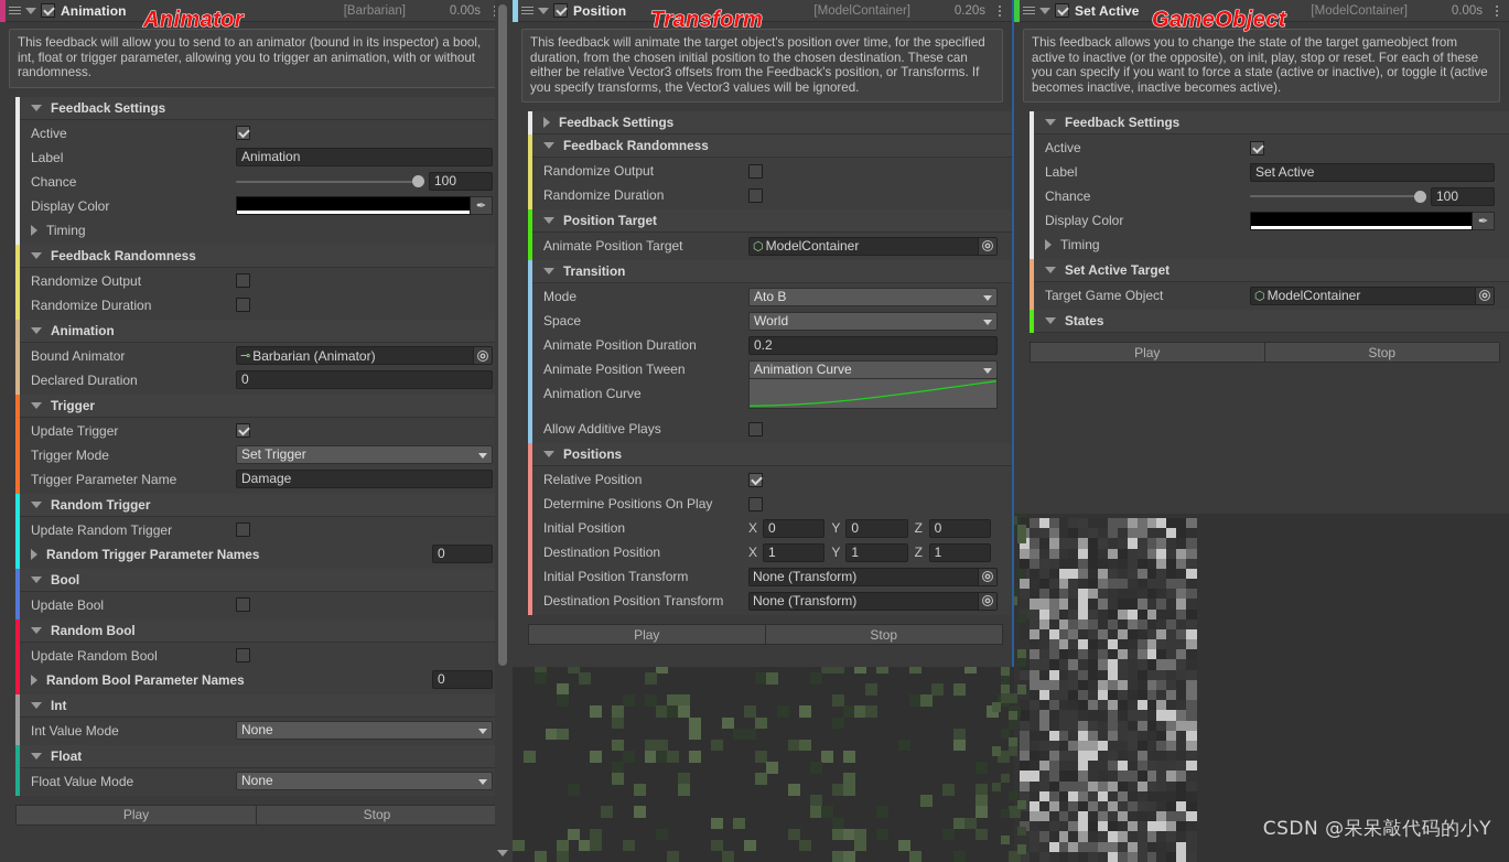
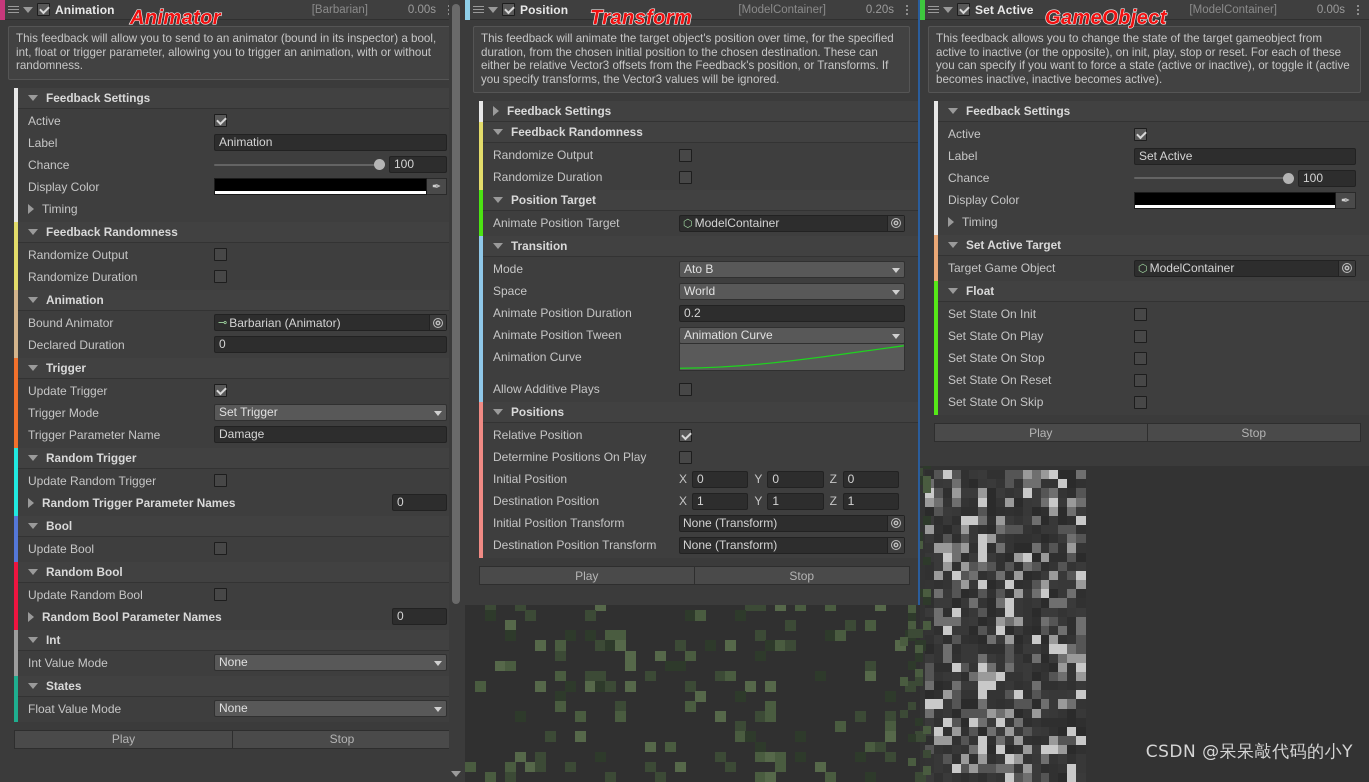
  CSDN @呆呆敲代码的小Y
  Animation
  [Barbarian]
  0.00s
  Animator
  This feedback will allow you to send to an animator (bound in its inspector) a bool, int, float or trigger parameter, allowing you to trigger an animation, with or without randomness.
  Feedback Settings
  Active
  Label
  Animation
  Chance
  100
  Display Color
  ✒
  Timing
  Feedback Randomness
  Randomize Output
  Randomize Duration
  Animation
  Bound Animator
  ⊸
  Barbarian (Animator)
  Declared Duration
  0
  Trigger
  Update Trigger
  Trigger Mode
  Set Trigger
  Trigger Parameter Name
  Damage
  Random Trigger
  Update Random Trigger
  Random Trigger Parameter Names
  0
  Bool
  Update Bool
  Random Bool
  Update Random Bool
  Random Bool Parameter Names
  0
  Int
  Int Value Mode
  None
- Float
+ States
  Float Value Mode
  None
  Play
  Stop
  Position
  [ModelContainer]
  0.20s
  Transform
  This feedback will animate the target object's position over time, for the specified duration, from the chosen initial position to the chosen destination. These can either be relative Vector3 offsets from the Feedback's position, or Transforms. If you specify transforms, the Vector3 values will be ignored.
  Feedback Settings
  Feedback Randomness
  Randomize Output
  Randomize Duration
  Position Target
  Animate Position Target
  ⬡
  ModelContainer
  Transition
  Mode
  Ato B
  Space
  World
  Animate Position Duration
  0.2
  Animate Position Tween
  Animation Curve
  Animation Curve
  Allow Additive Plays
  Positions
  Relative Position
  Determine Positions On Play
  Initial Position
  X
  0
  Y
  0
  Z
  0
  Destination Position
  X
  1
  Y
  1
  Z
  1
  Initial Position Transform
  None (Transform)
  Destination Position Transform
  None (Transform)
  Play
  Stop
  Set Active
  [ModelContainer]
  0.00s
  GameObject
  This feedback allows you to change the state of the target gameobject from active to inactive (or the opposite), on init, play, stop or reset. For each of these you can specify if you want to force a state (active or inactive), or toggle it (active becomes inactive, inactive becomes active).
  Feedback Settings
  Active
  Label
  Set Active
  Chance
  100
  Display Color
  ✒
  Timing
  Set Active Target
  Target Game Object
  ⬡
  ModelContainer
- States
+ Float
+ Set State On Init
+ Set State On Play
+ Set State On Stop
+ Set State On Reset
+ Set State On Skip
  Play
  Stop
